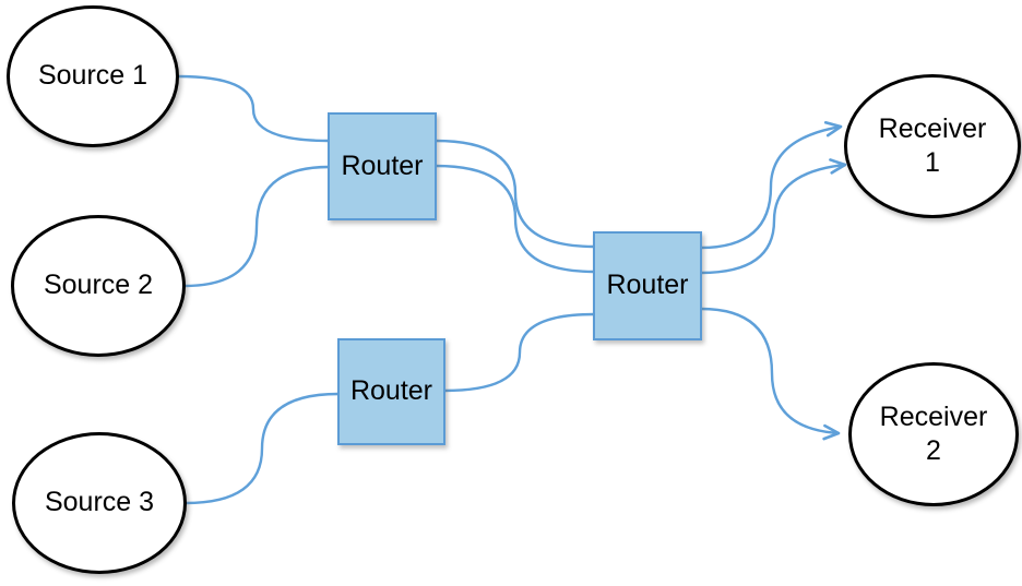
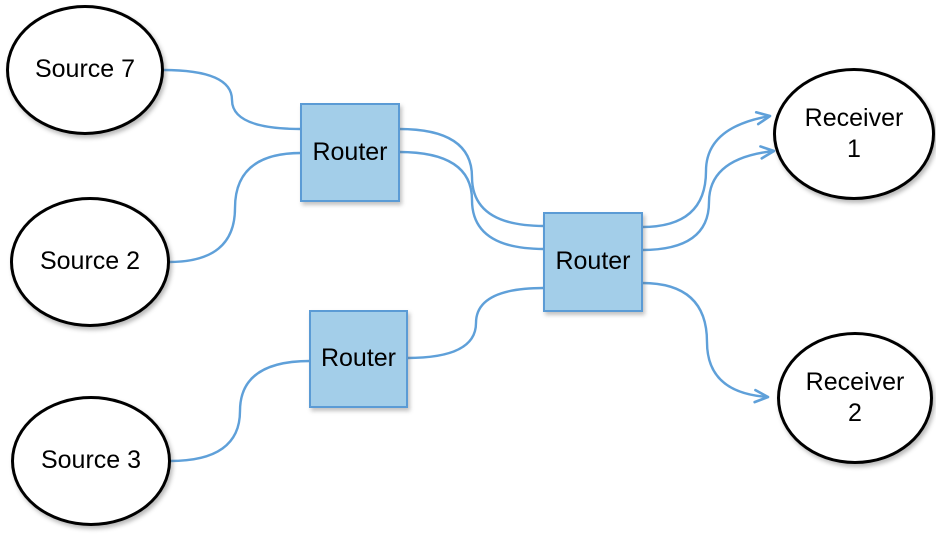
- Source 1
+ Source 7
  Source 2
  Source 3
  Router
  Router
  Router
  Receiver
  1
  Receiver
  2
